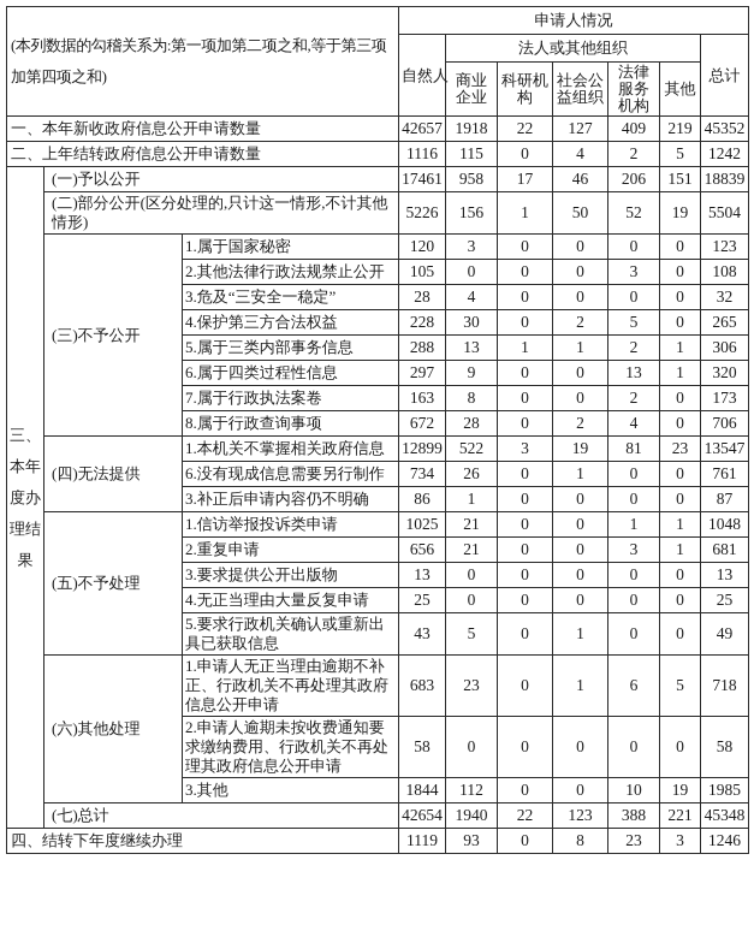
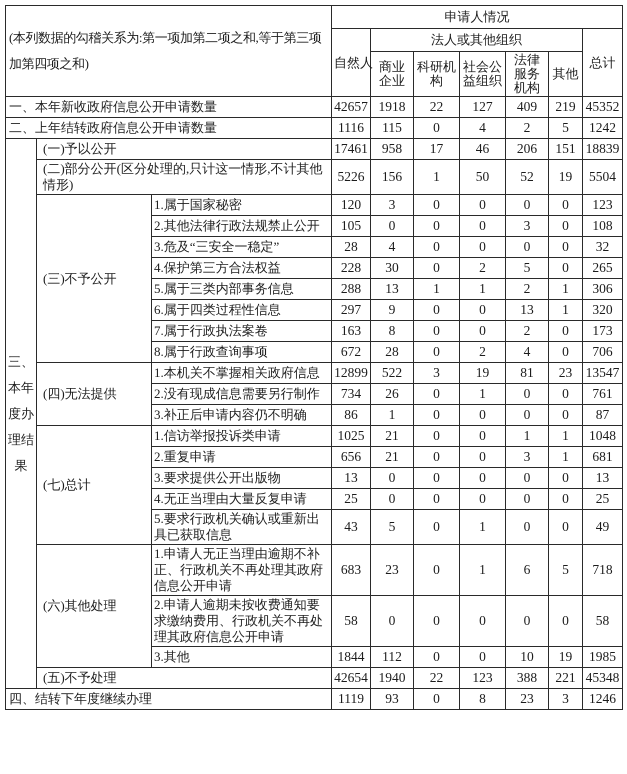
  (本列数据的勾稽关系为:第一项加第二项之和,等于第三项加第四项之和)	申请人情况
  自然人	法人或其他组织	总计
  商业企业	科研机构	社会公益组织	法律服务机构	其他
  一、本年新收政府信息公开申请数量	42657	1918	22	127	409	219	45352
  二、上年结转政府信息公开申请数量	1116	115	0	4	2	5	1242
  三、本年度办理结果	(一)予以公开	17461	958	17	46	206	151	18839
  (二)部分公开(区分处理的,只计这一情形,不计其他情形)	5226	156	1	50	52	19	5504
  (三)不予公开	1.属于国家秘密	120	3	0	0	0	0	123
  2.其他法律行政法规禁止公开	105	0	0	0	3	0	108
  3.危及“三安全一稳定”	28	4	0	0	0	0	32
  4.保护第三方合法权益	228	30	0	2	5	0	265
  5.属于三类内部事务信息	288	13	1	1	2	1	306
  6.属于四类过程性信息	297	9	0	0	13	1	320
  7.属于行政执法案卷	163	8	0	0	2	0	173
  8.属于行政查询事项	672	28	0	2	4	0	706
  (四)无法提供	1.本机关不掌握相关政府信息	12899	522	3	19	81	23	13547
- 6.没有现成信息需要另行制作	734	26	0	1	0	0	761
+ 2.没有现成信息需要另行制作	734	26	0	1	0	0	761
  3.补正后申请内容仍不明确	86	1	0	0	0	0	87
- (五)不予处理	1.信访举报投诉类申请	1025	21	0	0	1	1	1048
+ (七)总计	1.信访举报投诉类申请	1025	21	0	0	1	1	1048
  2.重复申请	656	21	0	0	3	1	681
  3.要求提供公开出版物	13	0	0	0	0	0	13
  4.无正当理由大量反复申请	25	0	0	0	0	0	25
  5.要求行政机关确认或重新出具已获取信息	43	5	0	1	0	0	49
  (六)其他处理	1.申请人无正当理由逾期不补正、行政机关不再处理其政府信息公开申请	683	23	0	1	6	5	718
  2.申请人逾期未按收费通知要求缴纳费用、行政机关不再处理其政府信息公开申请	58	0	0	0	0	0	58
  3.其他	1844	112	0	0	10	19	1985
- (七)总计	42654	1940	22	123	388	221	45348
+ (五)不予处理	42654	1940	22	123	388	221	45348
  四、结转下年度继续办理	1119	93	0	8	23	3	1246
